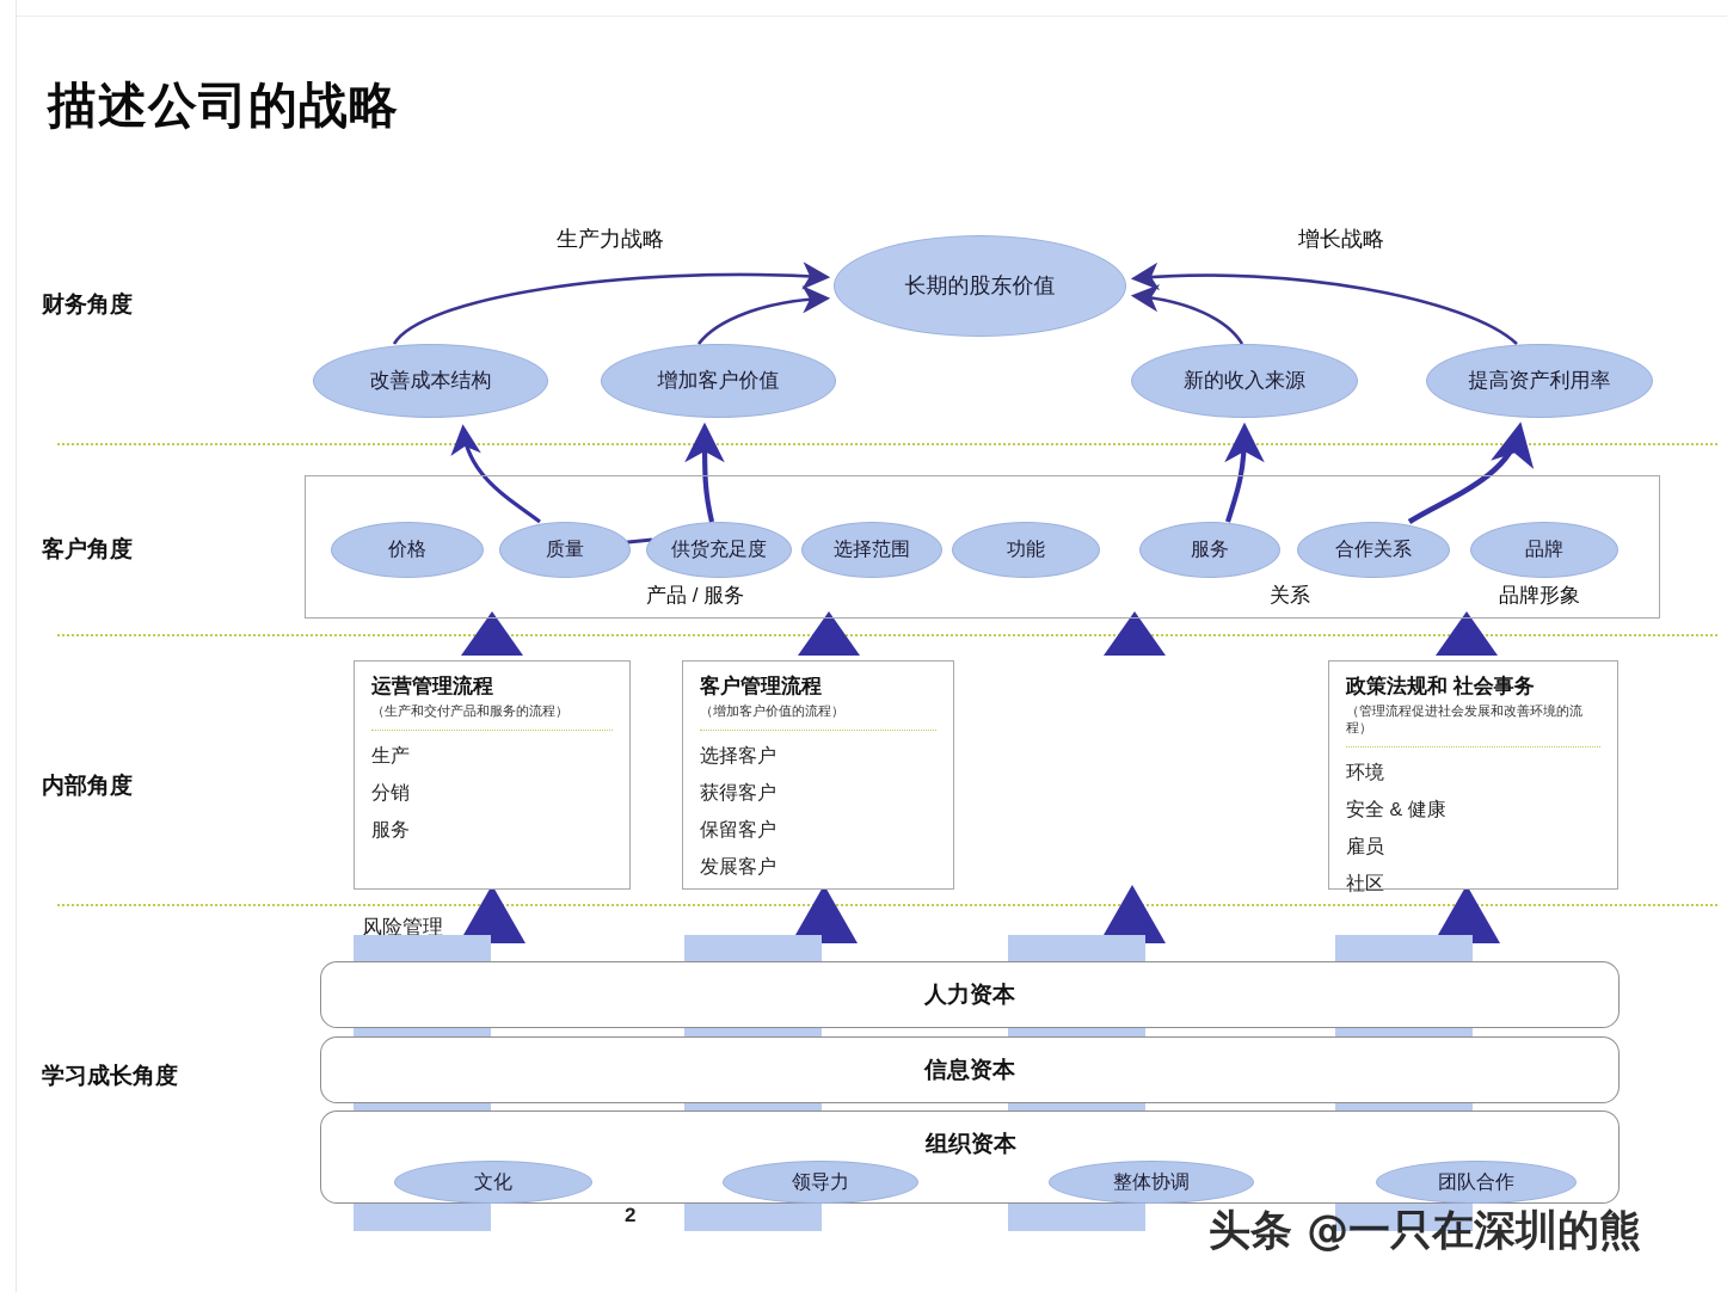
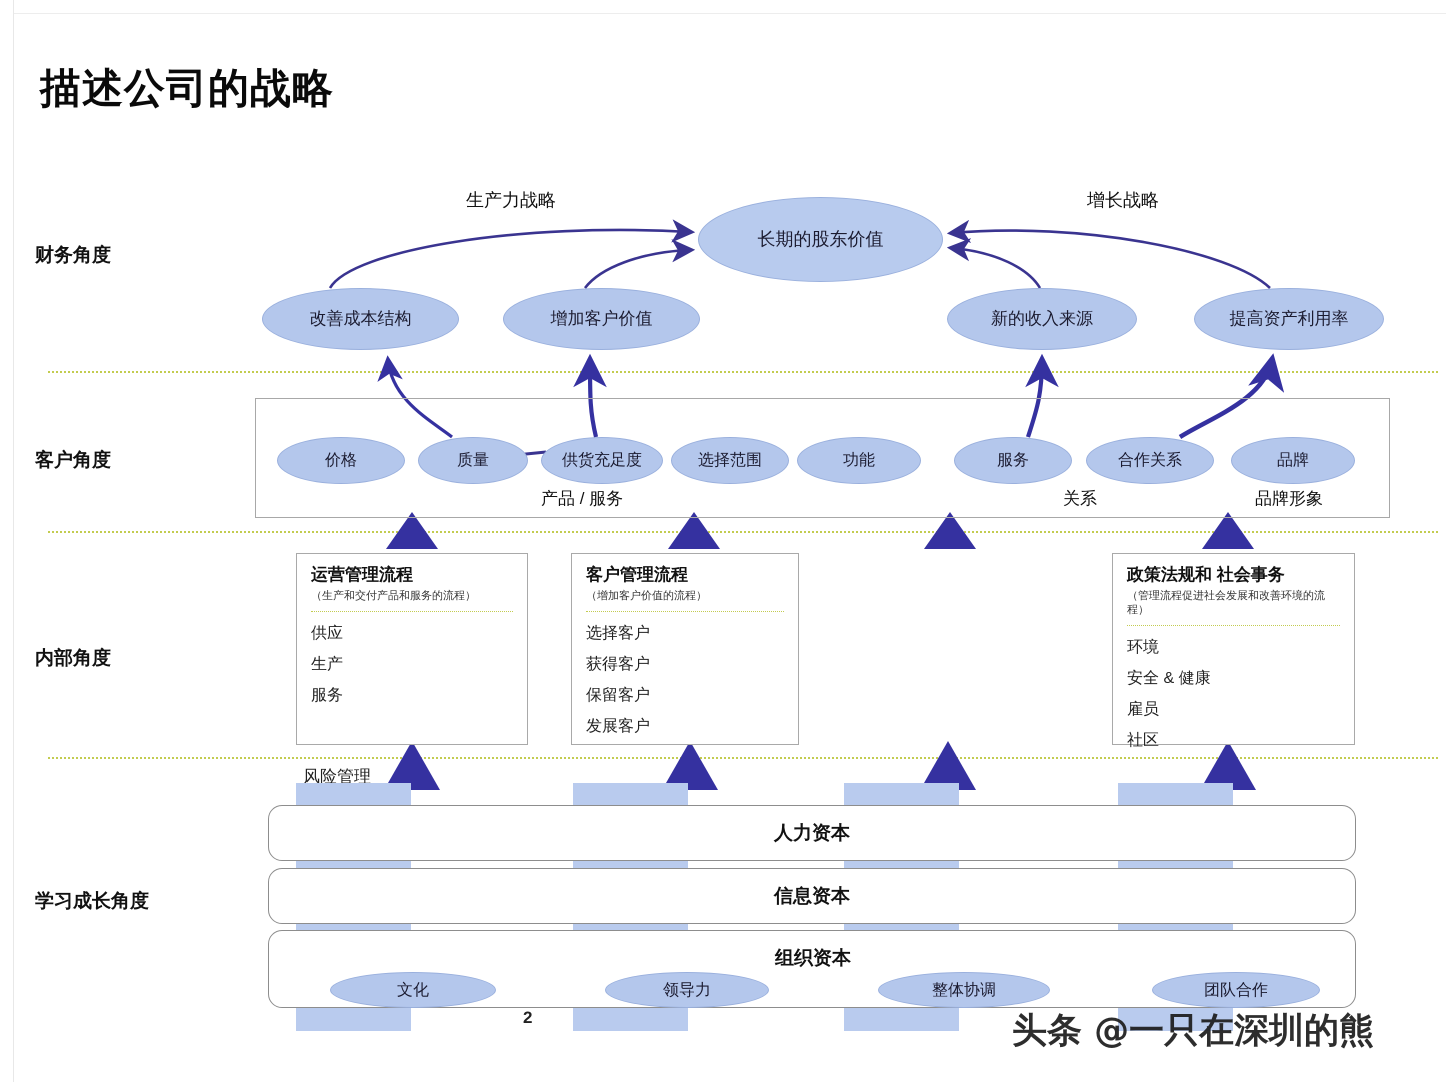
  描述公司的战略
  财务角度
  客户角度
  内部角度
  学习成长角度
  生产力战略
  增长战略
  长期的股东价值
  改善成本结构
  增加客户价值
  新的收入来源
  提高资产利用率
  价格
  质量
  供货充足度
  选择范围
  功能
  服务
  合作关系
  品牌
  产品 / 服务
  关系
  品牌形象
  运营管理流程
  （生产和交付产品和服务的流程）
+ 供应
  生产
- 分销
  服务
  客户管理流程
  （增加客户价值的流程）
  选择客户
  获得客户
  保留客户
  发展客户
  政策法规和 社会事务
  （管理流程促进社会发展和改善环境的流程）
  环境
  安全 & 健康
  雇员
  社区
  风险管理
  人力资本
  信息资本
  组织资本
  文化
  领导力
  整体协调
  团队合作
  2
  头条 @一只在深圳的熊
